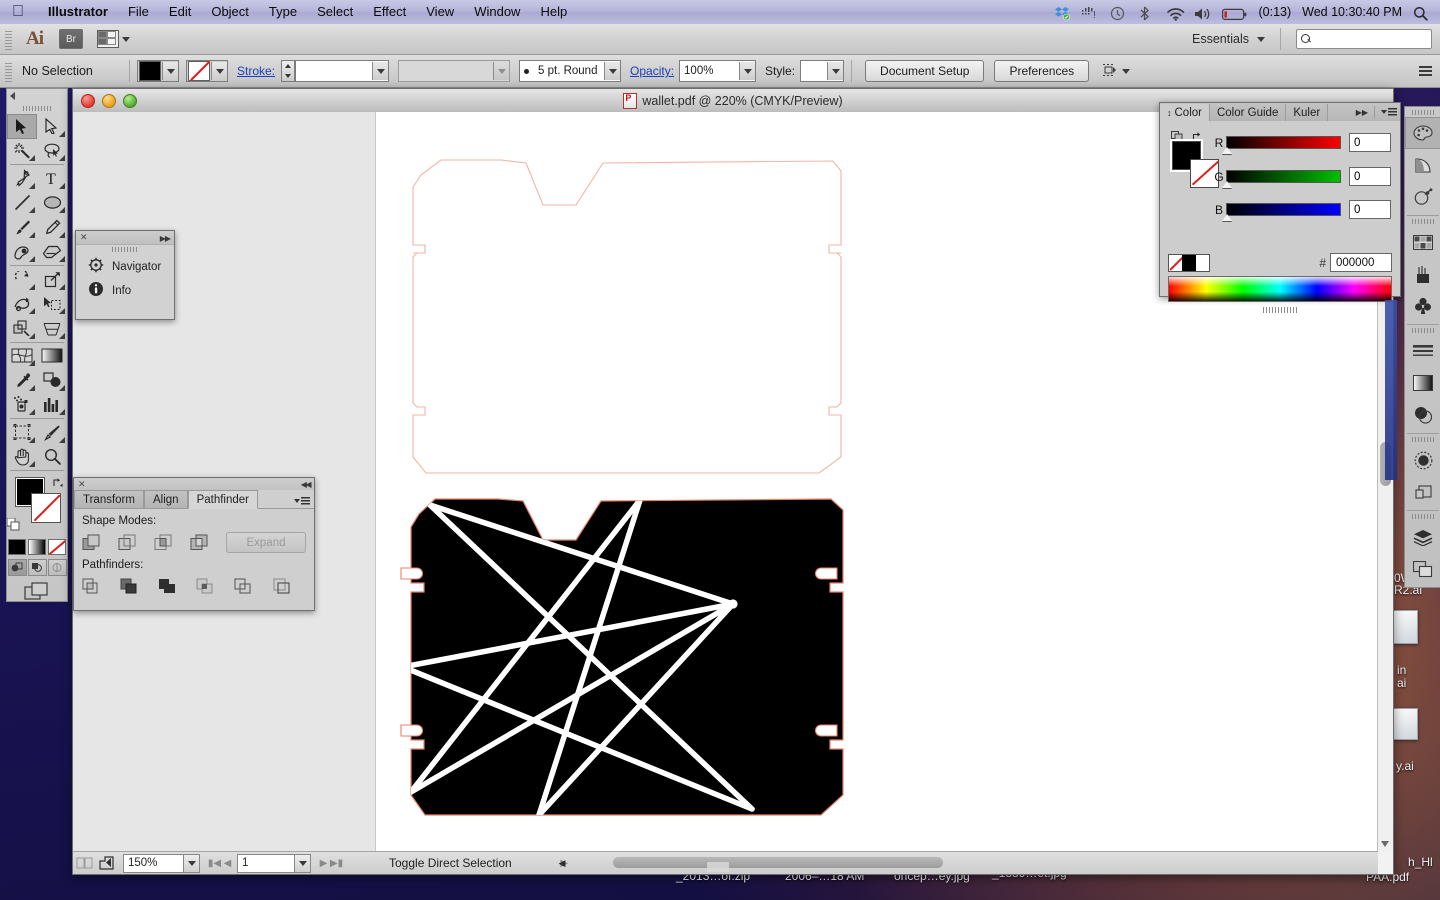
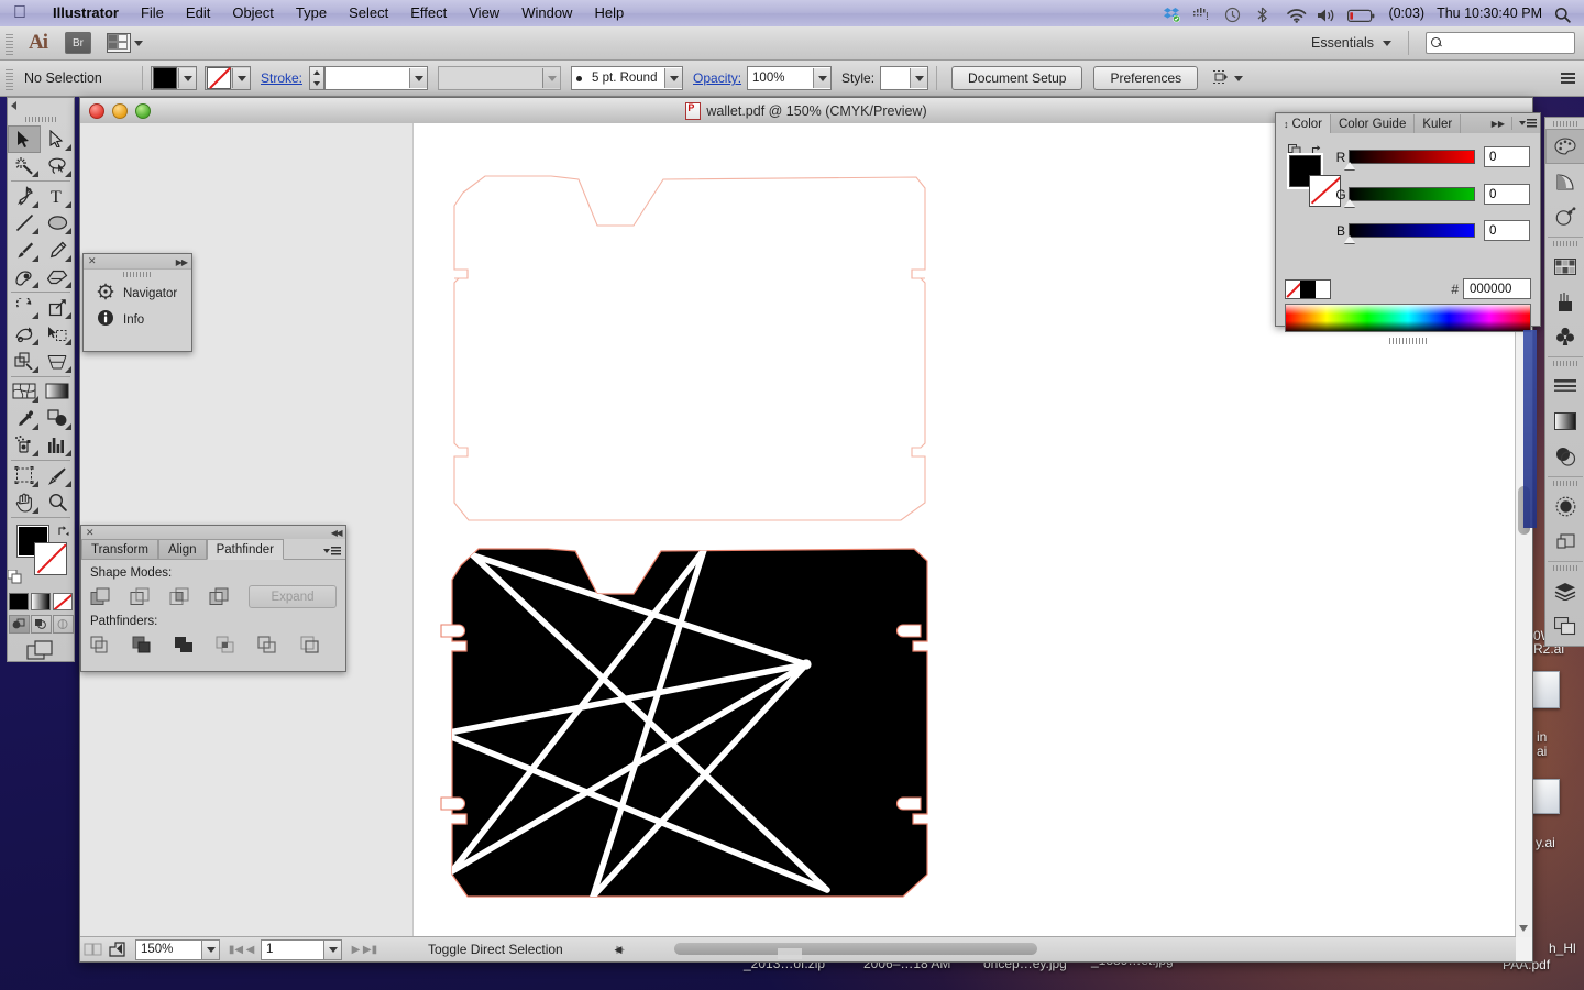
  R2.ai
  in
  ai
  y.ai
  h_Hl
  PAA.pdf
  _2013…of.zip
  2006–…18 AM
  oncep…ey.jpg
  
  Illustrator
  File
  Edit
  Object
  Type
  Select
  Effect
  View
  Window
  Help
  !
- (0:13)
+ (0:03)
- Wed 10:30:40 PM
+ Thu 10:30:40 PM
  Ai
  Br
  Essentials
  No Selection
  Stroke:
  5 pt. Round
  Opacity:
  100%
  Style:
  Document Setup
  Preferences
  T
- wallet.pdf @ 220% (CMYK/Preview)
+ wallet.pdf @ 150% (CMYK/Preview)
  150%
  ▮◀
  ◀
  1
  ▶
  ▶▮
  Toggle Direct Selection
  ▶
  ◀
  ✕
  ▶▶
  Navigator
  Info
  ✕
  ◀◀
  Transform
  Align
  Pathfinder
  Shape Modes:
  Expand
  Pathfinders:
  ↕
  Color
  Color Guide
  Kuler
  ▶▶
  R
  0
  G
  0
  B
  0
  #
  000000
